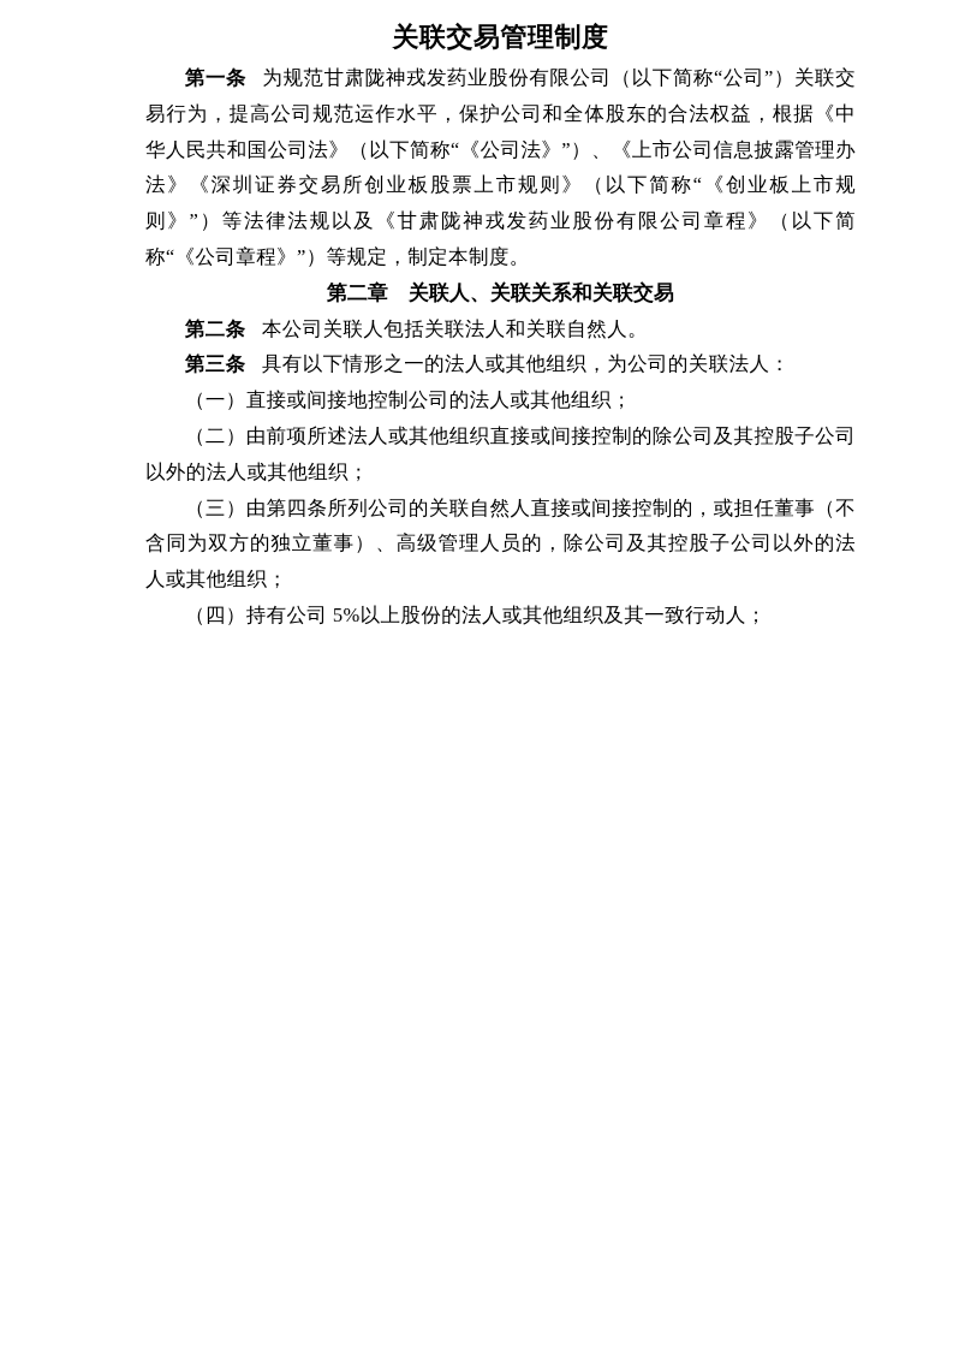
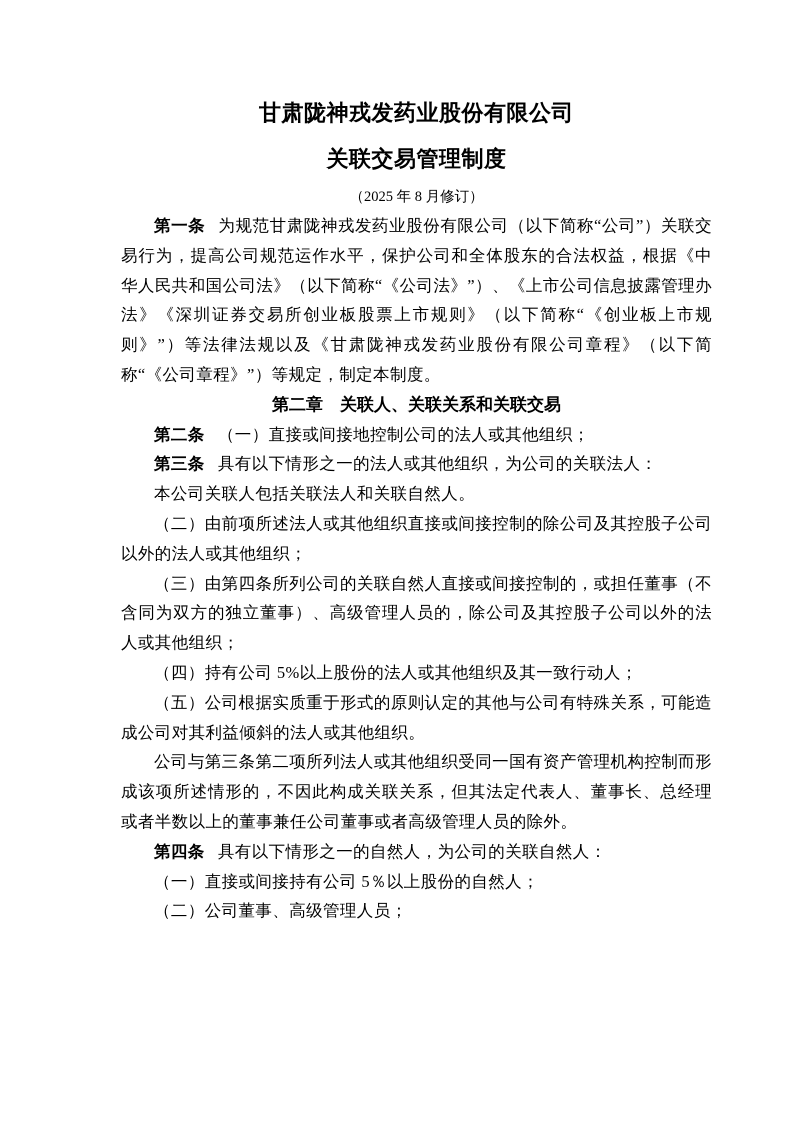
+ 甘肃陇神戎发药业股份有限公司
  关联交易管理制度
+ （2025 年 8 月修订）
  第一条 为规范甘肃陇神戎发药业股份有限公司（以下简称“公司”）关联交易行为，提高公司规范运作水平，保护公司和全体股东的合法权益，根据《中华人民共和国公司法》（以下简称“《公司法》”）、《上市公司信息披露管理办法》《深圳证券交易所创业板股票上市规则》（以下简称“《创业板上市规则》”）等法律法规以及《甘肃陇神戎发药业股份有限公司章程》（以下简称“《公司章程》”）等规定，制定本制度。
  第二章 关联人、关联关系和关联交易
- 第二条 本公司关联人包括关联法人和关联自然人。
+ 第二条 （一）直接或间接地控制公司的法人或其他组织；
  第三条 具有以下情形之一的法人或其他组织，为公司的关联法人：
- （一）直接或间接地控制公司的法人或其他组织；
+ 本公司关联人包括关联法人和关联自然人。
  （二）由前项所述法人或其他组织直接或间接控制的除公司及其控股子公司以外的法人或其他组织；
  （三）由第四条所列公司的关联自然人直接或间接控制的，或担任董事（不含同为双方的独立董事）、高级管理人员的，除公司及其控股子公司以外的法人或其他组织；
  （四）持有公司 5%以上股份的法人或其他组织及其一致行动人；
+ （五）公司根据实质重于形式的原则认定的其他与公司有特殊关系，可能造成公司对其利益倾斜的法人或其他组织。
+ 公司与第三条第二项所列法人或其他组织受同一国有资产管理机构控制而形成该项所述情形的，不因此构成关联关系，但其法定代表人、董事长、总经理或者半数以上的董事兼任公司董事或者高级管理人员的除外。
+ 第四条 具有以下情形之一的自然人，为公司的关联自然人：
+ （一）直接或间接持有公司 5％以上股份的自然人；
+ （二）公司董事、高级管理人员；
